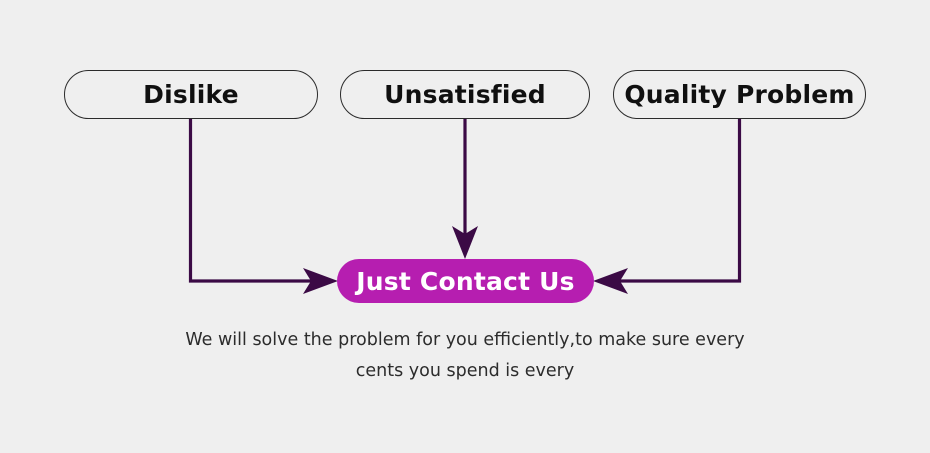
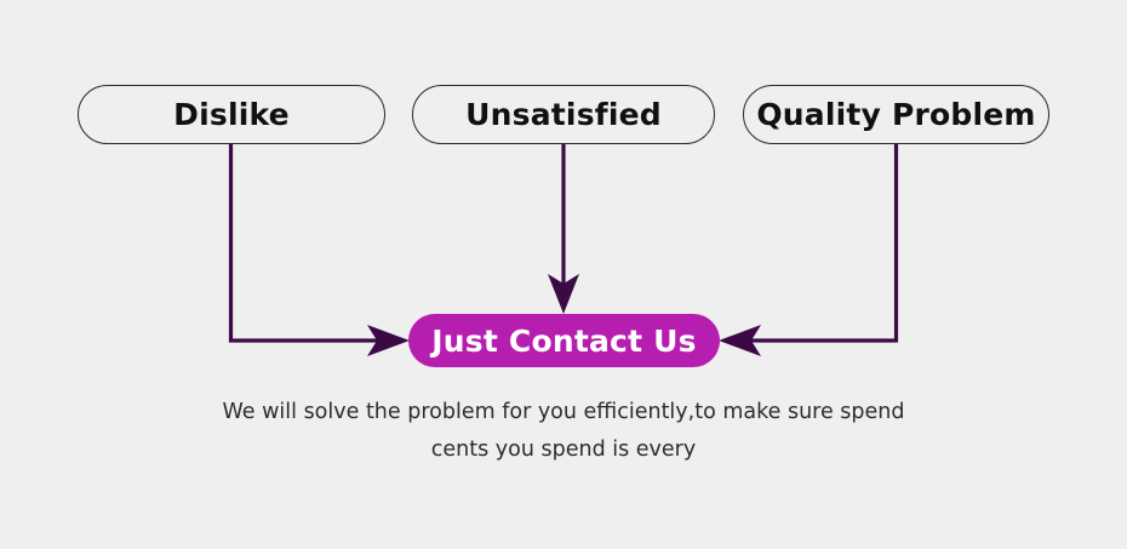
  Dislike
  Unsatisfied
  Quality Problem
  Just Contact Us
- We will solve the problem for you efficiently,to make sure every
+ We will solve the problem for you efficiently,to make sure spend
  cents you spend is every
